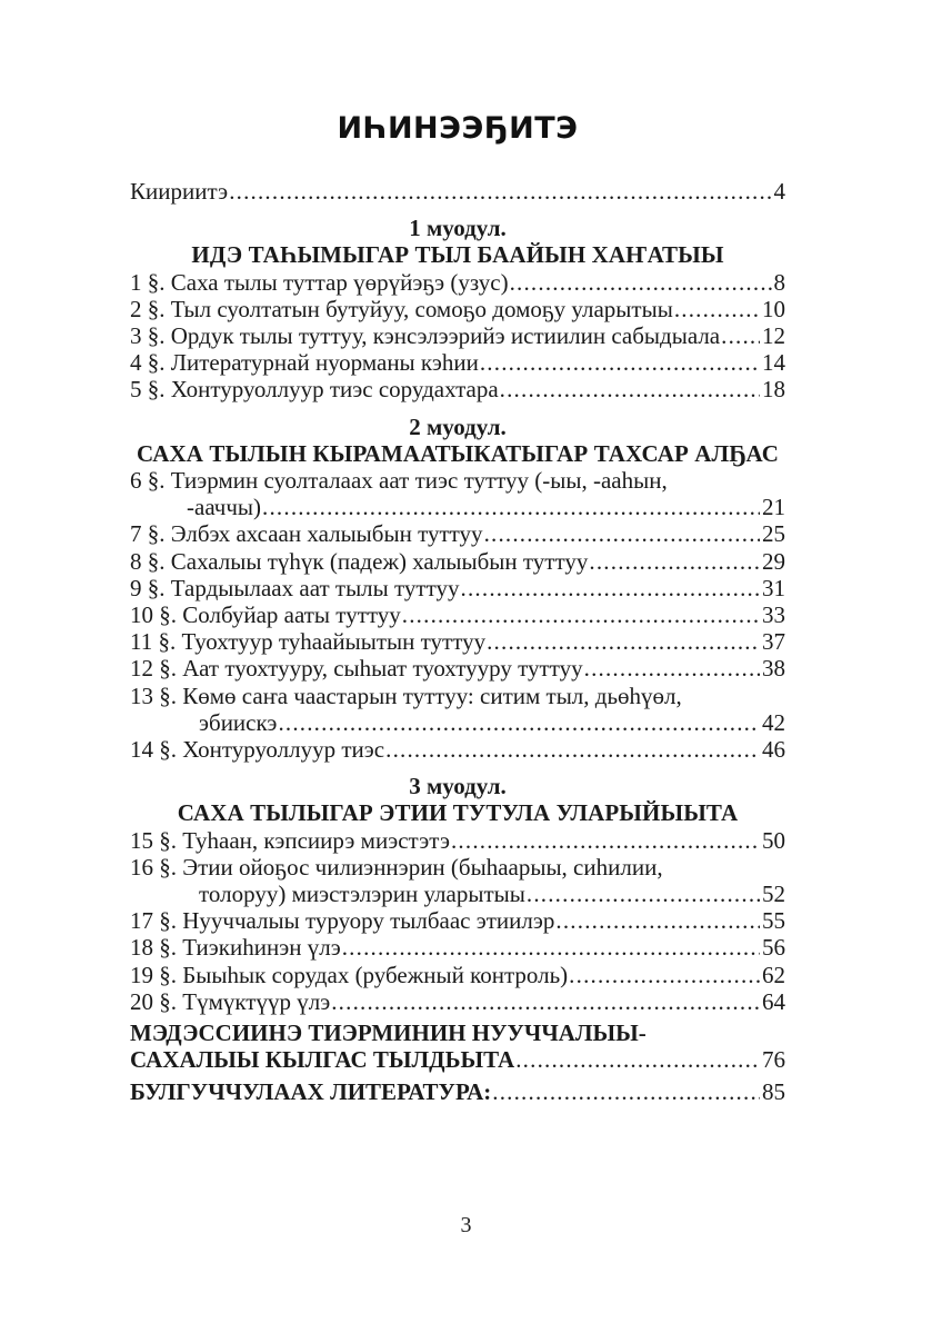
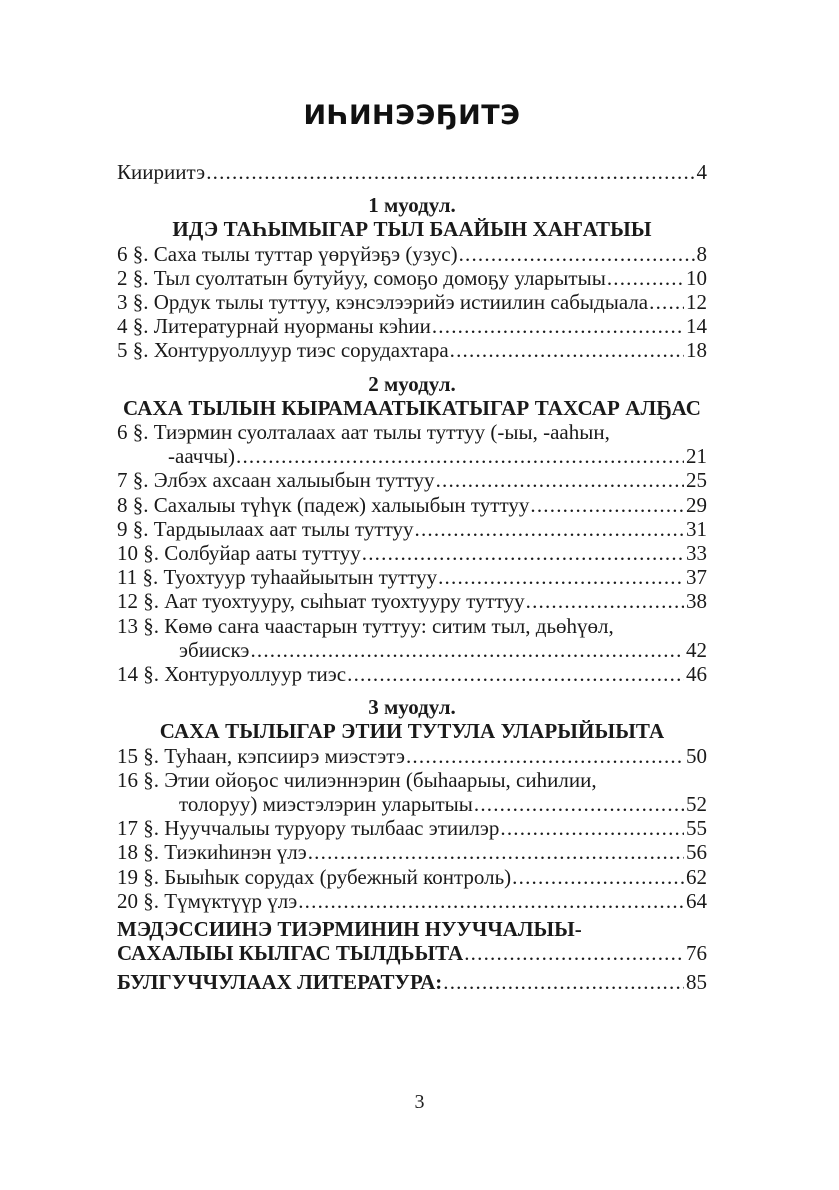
  ИҺИНЭЭҔИТЭ
  Киириитэ
  4
  1 муодул.
  ИДЭ ТАҺЫМЫГАР ТЫЛ БААЙЫН ХАҤАТЫЫ
- 1 §. Саха тылы туттар үөрүйэҕэ (узус)
+ 6 §. Саха тылы туттар үөрүйэҕэ (узус)
  8
  2 §. Тыл суолтатын бутуйуу, сомоҕо домоҕу уларытыы
  10
  3 §. Ордук тылы туттуу, кэнсэлээрийэ истиилин сабыдыала
  12
  4 §. Литературнай нуорманы кэһии
  14
  5 §. Хонтуруоллуур тиэс сорудахтара
  18
  2 муодул.
  САХА ТЫЛЫН КЫРАМААТЫКАТЫГАР ТАХСАР АЛҔАС
- 6 §. Тиэрмин суолталаах аат тиэс туттуу (-ыы, -ааһын,
+ 6 §. Тиэрмин суолталаах аат тылы туттуу (-ыы, -ааһын,
  -ааччы)
  21
  7 §. Элбэх ахсаан халыыбын туттуу
  25
  8 §. Сахалыы түһүк (падеж) халыыбын туттуу
  29
  9 §. Тардыылаах аат тылы туттуу
  31
  10 §. Солбуйар ааты туттуу
  33
  11 §. Туохтуур туһаайыытын туттуу
  37
  12 §. Аат туохтууру, сыһыат туохтууру туттуу
  38
  13 §. Көмө саҥа чаастарын туттуу: ситим тыл, дьөһүөл,
  эбиискэ
  42
  14 §. Хонтуруоллуур тиэс
  46
  3 муодул.
  САХА ТЫЛЫГАР ЭТИИ ТУТУЛА УЛАРЫЙЫЫТА
  15 §. Туһаан, кэпсиирэ миэстэтэ
  50
  16 §. Этии ойоҕос чилиэннэрин (быһаарыы, сиһилии,
  толоруу) миэстэлэрин уларытыы
  52
  17 §. Нуучча­лыы туруору тылбаас этиилэр
  55
  18 §. Тиэкиһинэн үлэ
  56
  19 §. Быыһык сорудах (рубежный контроль)
  62
  20 §. Түмүктүүр үлэ
  64
  МЭДЭССИИНЭ ТИЭРМИНИН НУУЧЧАЛЫЫ-
  САХАЛЫЫ КЫЛГАС ТЫЛДЬЫТА
  76
  БУЛГУЧЧУЛААХ ЛИТЕРАТУРА:
  85
  3
